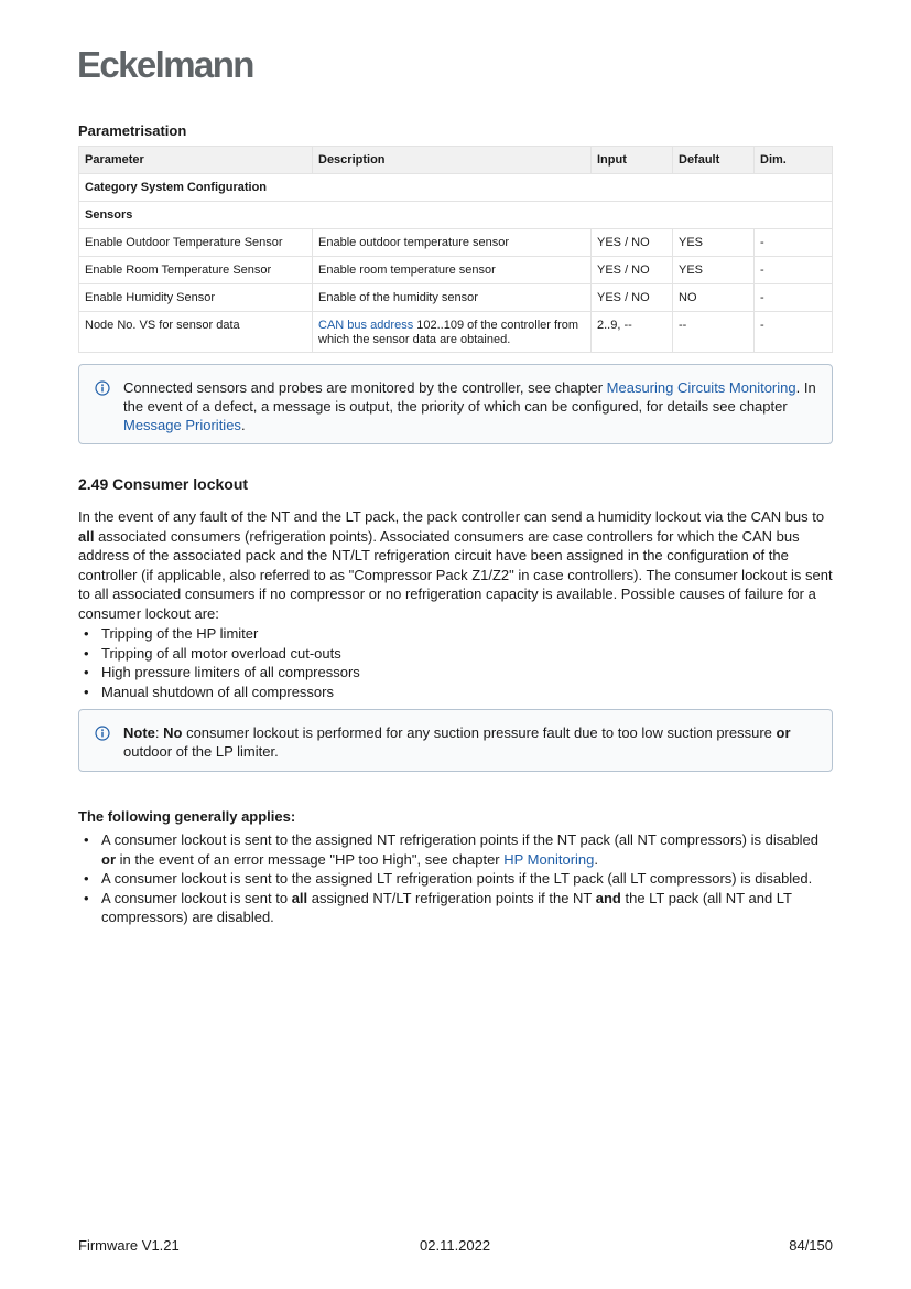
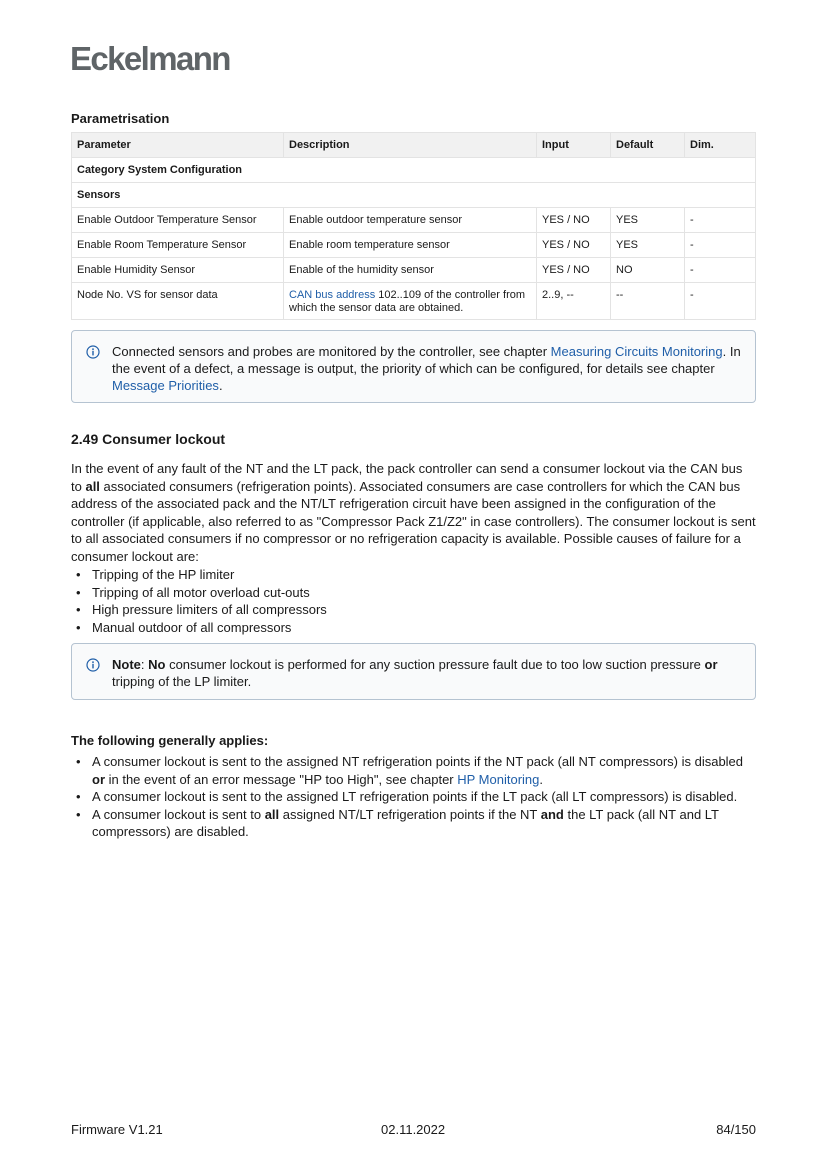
  Eckelmann
  Parametrisation
  Parameter	Description	Input	Default	Dim.
  Category System Configuration
  Sensors
  Enable Outdoor Temperature Sensor	Enable outdoor temperature sensor	YES / NO	YES	-
  Enable Room Temperature Sensor	Enable room temperature sensor	YES / NO	YES	-
  Enable Humidity Sensor	Enable of the humidity sensor	YES / NO	NO	-
  Node No. VS for sensor data	CAN bus address 102..109 of the controller from which the sensor data are obtained.	2..9, --	--	-
  Connected sensors and probes are monitored by the controller, see chapter Measuring Circuits Monitoring. In the event of a defect, a message is output, the priority of which can be configured, for details see chapter Message Priorities.
  2.49 Consumer lockout
- In the event of any fault of the NT and the LT pack, the pack controller can send a humidity lockout via the CAN bus to all associated consumers (refrigeration points). Associated consumers are case controllers for which the CAN bus address of the associated pack and the NT/LT refrigeration circuit have been assigned in the configuration of the controller (if applicable, also referred to as "Compressor Pack Z1/Z2" in case controllers). The consumer lockout is sent to all associated consumers if no compressor or no refrigeration capacity is available. Possible causes of failure for a consumer lockout are:
+ In the event of any fault of the NT and the LT pack, the pack controller can send a consumer lockout via the CAN bus to all associated consumers (refrigeration points). Associated consumers are case controllers for which the CAN bus address of the associated pack and the NT/LT refrigeration circuit have been assigned in the configuration of the controller (if applicable, also referred to as "Compressor Pack Z1/Z2" in case controllers). The consumer lockout is sent to all associated consumers if no compressor or no refrigeration capacity is available. Possible causes of failure for a consumer lockout are:
  Tripping of the HP limiter
  Tripping of all motor overload cut-outs
  High pressure limiters of all compressors
- Manual shutdown of all compressors
+ Manual outdoor of all compressors
- Note: No consumer lockout is performed for any suction pressure fault due to too low suction pressure or outdoor of the LP limiter.
+ Note: No consumer lockout is performed for any suction pressure fault due to too low suction pressure or tripping of the LP limiter.
  The following generally applies:
  A consumer lockout is sent to the assigned NT refrigeration points if the NT pack (all NT compressors) is disabled or in the event of an error message "HP too High", see chapter HP Monitoring.
  A consumer lockout is sent to the assigned LT refrigeration points if the LT pack (all LT compressors) is disabled.
  A consumer lockout is sent to all assigned NT/LT refrigeration points if the NT and the LT pack (all NT and LT compressors) are disabled.
  Firmware V1.21
  02.11.2022
  84/150
